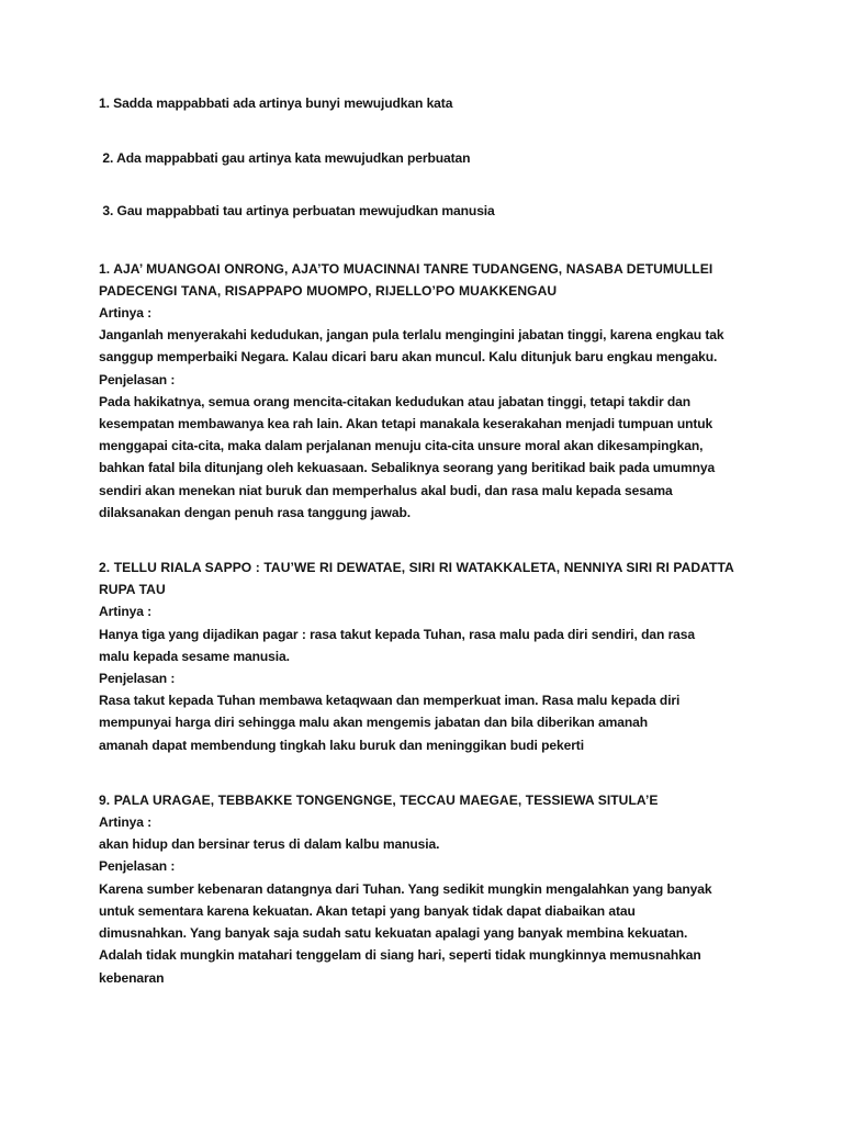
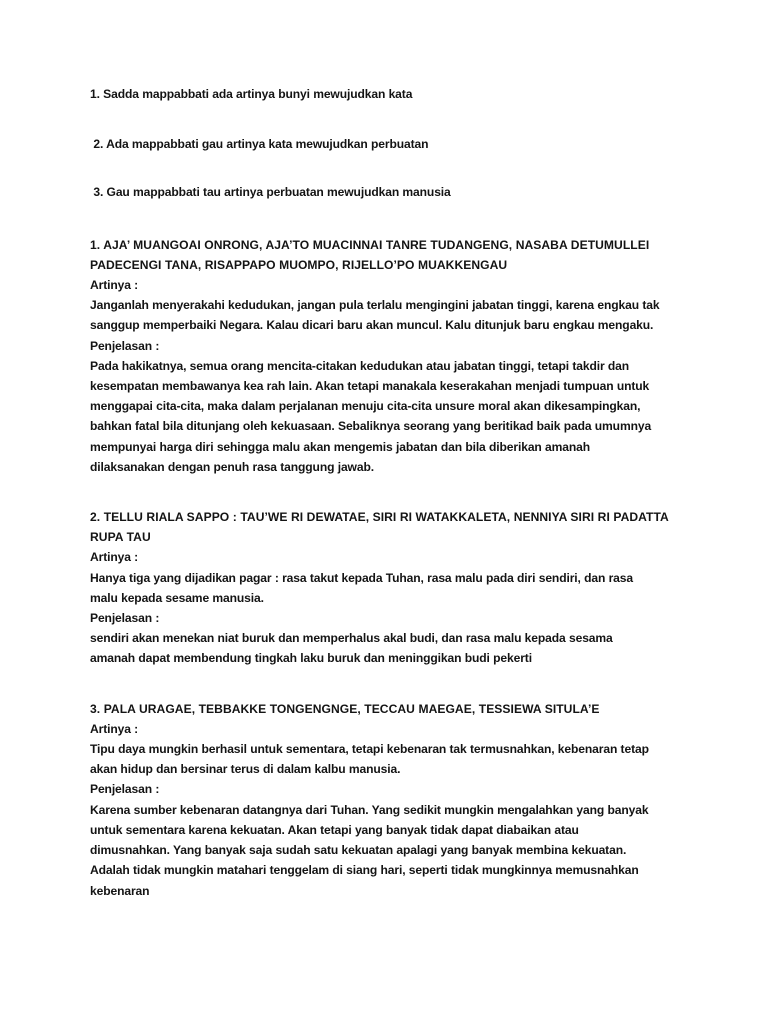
  1. Sadda mappabbati ada artinya bunyi mewujudkan kata
  2. Ada mappabbati gau artinya kata mewujudkan perbuatan
  3. Gau mappabbati tau artinya perbuatan mewujudkan manusia
  1. AJA’ MUANGOAI ONRONG, AJA’TO MUACINNAI TANRE TUDANGENG, NASABA DETUMULLEI
  PADECENGI TANA, RISAPPAPO MUOMPO, RIJELLO’PO MUAKKENGAU
  Artinya :
  Janganlah menyerakahi kedudukan, jangan pula terlalu mengingini jabatan tinggi, karena engkau tak
  sanggup memperbaiki Negara. Kalau dicari baru akan muncul. Kalu ditunjuk baru engkau mengaku.
  Penjelasan :
  Pada hakikatnya, semua orang mencita-citakan kedudukan atau jabatan tinggi, tetapi takdir dan
  kesempatan membawanya kea rah lain. Akan tetapi manakala keserakahan menjadi tumpuan untuk
  menggapai cita-cita, maka dalam perjalanan menuju cita-cita unsure moral akan dikesampingkan,
  bahkan fatal bila ditunjang oleh kekuasaan. Sebaliknya seorang yang beritikad baik pada umumnya
- sendiri akan menekan niat buruk dan memperhalus akal budi, dan rasa malu kepada sesama
+ mempunyai harga diri sehingga malu akan mengemis jabatan dan bila diberikan amanah
  dilaksanakan dengan penuh rasa tanggung jawab.
  2. TELLU RIALA SAPPO : TAU’WE RI DEWATAE, SIRI RI WATAKKALETA, NENNIYA SIRI RI PADATTA
  RUPA TAU
  Artinya :
  Hanya tiga yang dijadikan pagar : rasa takut kepada Tuhan, rasa malu pada diri sendiri, dan rasa
  malu kepada sesame manusia.
  Penjelasan :
- Rasa takut kepada Tuhan membawa ketaqwaan dan memperkuat iman. Rasa malu kepada diri
- mempunyai harga diri sehingga malu akan mengemis jabatan dan bila diberikan amanah
+ sendiri akan menekan niat buruk dan memperhalus akal budi, dan rasa malu kepada sesama
  amanah dapat membendung tingkah laku buruk dan meninggikan budi pekerti
- 9. PALA URAGAE, TEBBAKKE TONGENGNGE, TECCAU MAEGAE, TESSIEWA SITULA’E
+ 3. PALA URAGAE, TEBBAKKE TONGENGNGE, TECCAU MAEGAE, TESSIEWA SITULA’E
  Artinya :
+ Tipu daya mungkin berhasil untuk sementara, tetapi kebenaran tak termusnahkan, kebenaran tetap
  akan hidup dan bersinar terus di dalam kalbu manusia.
  Penjelasan :
  Karena sumber kebenaran datangnya dari Tuhan. Yang sedikit mungkin mengalahkan yang banyak
  untuk sementara karena kekuatan. Akan tetapi yang banyak tidak dapat diabaikan atau
  dimusnahkan. Yang banyak saja sudah satu kekuatan apalagi yang banyak membina kekuatan.
  Adalah tidak mungkin matahari tenggelam di siang hari, seperti tidak mungkinnya memusnahkan
  kebenaran
